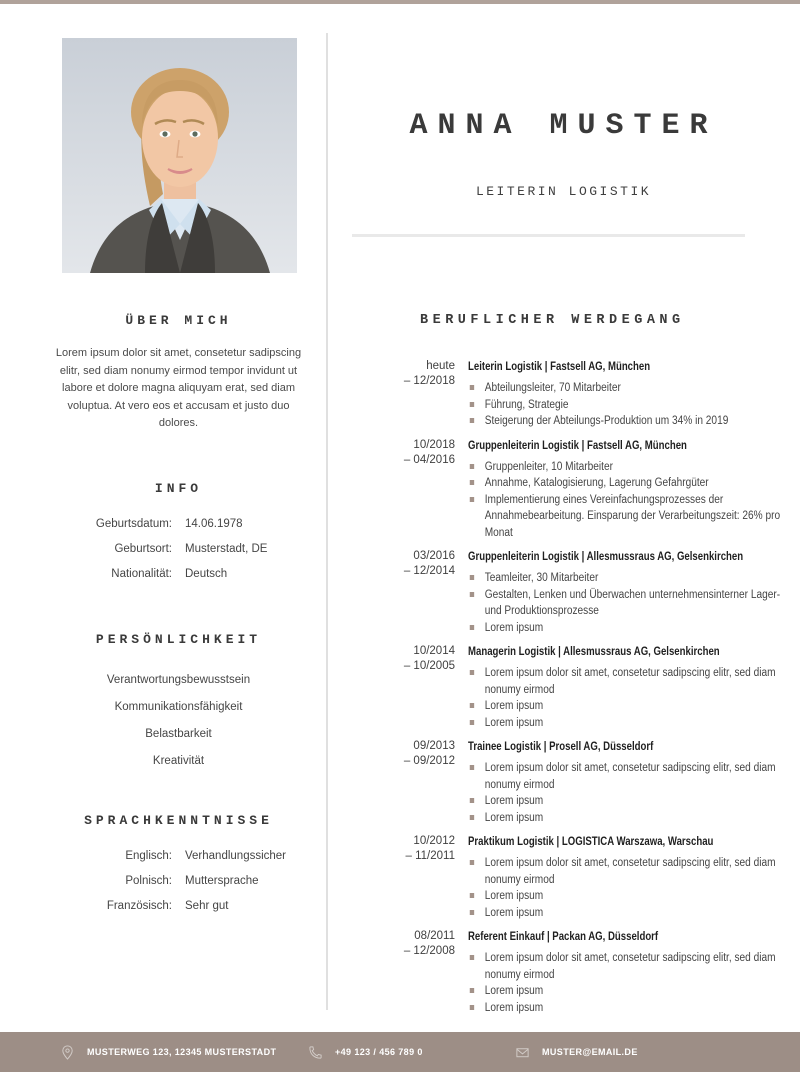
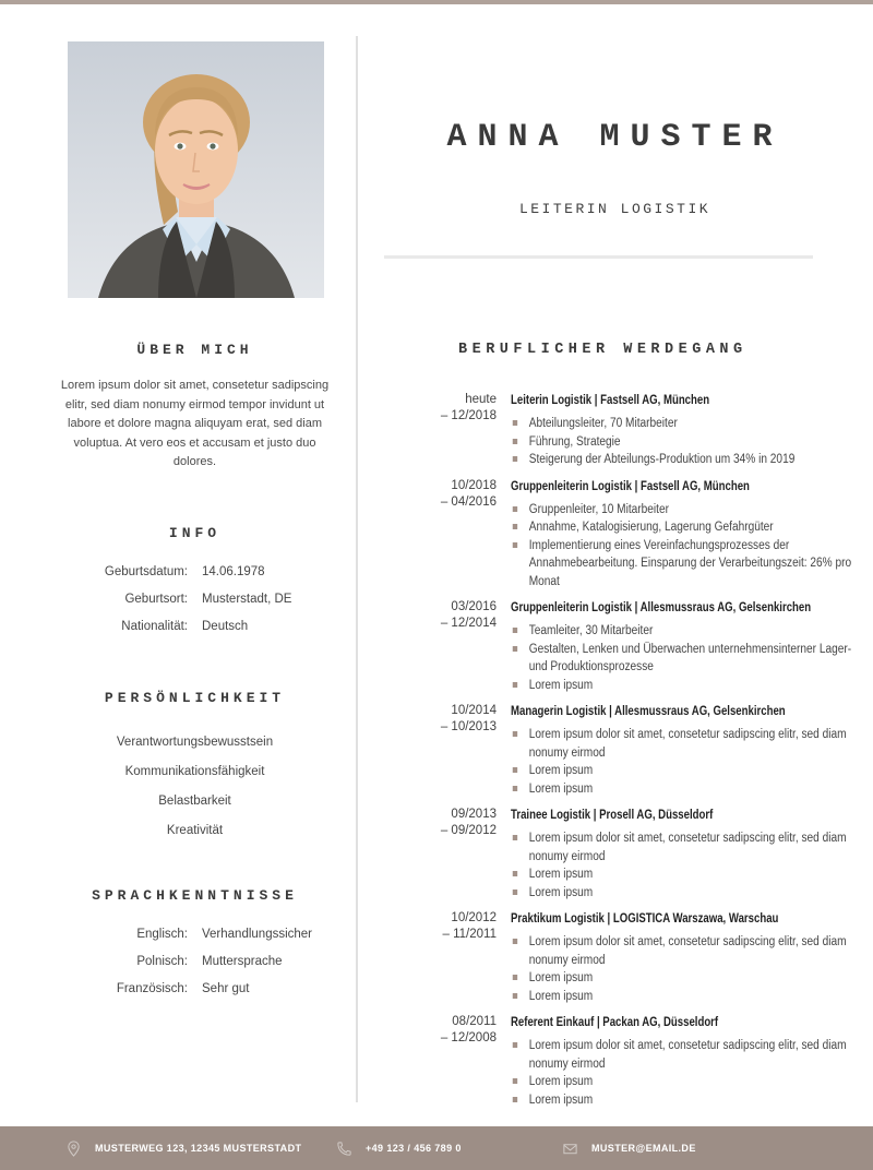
  ÜBER MICH
  Lorem ipsum dolor sit amet, consetetur sadipscing elitr, sed diam nonumy eirmod tempor invidunt ut labore et dolore magna aliquyam erat, sed diam voluptua. At vero eos et accusam et justo duo dolores.
  INFO
  Geburtsdatum:
  14.06.1978
  Geburtsort:
  Musterstadt, DE
  Nationalität:
  Deutsch
  PERSÖNLICHKEIT
  Verantwortungsbewusstsein
  Kommunikationsfähigkeit
  Belastbarkeit
  Kreativität
  SPRACHKENNTNISSE
  Englisch:
  Verhandlungssicher
  Polnisch:
  Muttersprache
  Französisch:
  Sehr gut
  ANNA MUSTER
  LEITERIN LOGISTIK
  BERUFLICHER WERDEGANG
  heute
  – 12/2018
  Leiterin Logistik | Fastsell AG, München
  Abteilungsleiter, 70 Mitarbeiter
  Führung, Strategie
  Steigerung der Abteilungs-Produktion um 34% in 2019
  10/2018
  – 04/2016
  Gruppenleiterin Logistik | Fastsell AG, München
  Gruppenleiter, 10 Mitarbeiter
  Annahme, Katalogisierung, Lagerung Gefahrgüter
  Implementierung eines Vereinfachungsprozesses der Annahmebearbeitung. Einsparung der Verarbeitungszeit: 26% pro Monat
  03/2016
  – 12/2014
  Gruppenleiterin Logistik | Allesmussraus AG, Gelsenkirchen
  Teamleiter, 30 Mitarbeiter
  Gestalten, Lenken und Überwachen unternehmensinterner Lager- und Produktionsprozesse
  Lorem ipsum
  10/2014
- – 10/2005
+ – 10/2013
  Managerin Logistik | Allesmussraus AG, Gelsenkirchen
  Lorem ipsum dolor sit amet, consetetur sadipscing elitr, sed diam nonumy eirmod
  Lorem ipsum
  Lorem ipsum
  09/2013
  – 09/2012
  Trainee Logistik | Prosell AG, Düsseldorf
  Lorem ipsum dolor sit amet, consetetur sadipscing elitr, sed diam nonumy eirmod
  Lorem ipsum
  Lorem ipsum
  10/2012
  – 11/2011
  Praktikum Logistik | LOGISTICA Warszawa, Warschau
  Lorem ipsum dolor sit amet, consetetur sadipscing elitr, sed diam nonumy eirmod
  Lorem ipsum
  Lorem ipsum
  08/2011
  – 12/2008
  Referent Einkauf | Packan AG, Düsseldorf
  Lorem ipsum dolor sit amet, consetetur sadipscing elitr, sed diam nonumy eirmod
  Lorem ipsum
  Lorem ipsum
  MUSTERWEG 123, 12345 MUSTERSTADT
  +49 123 / 456 789 0
  MUSTER@EMAIL.DE
